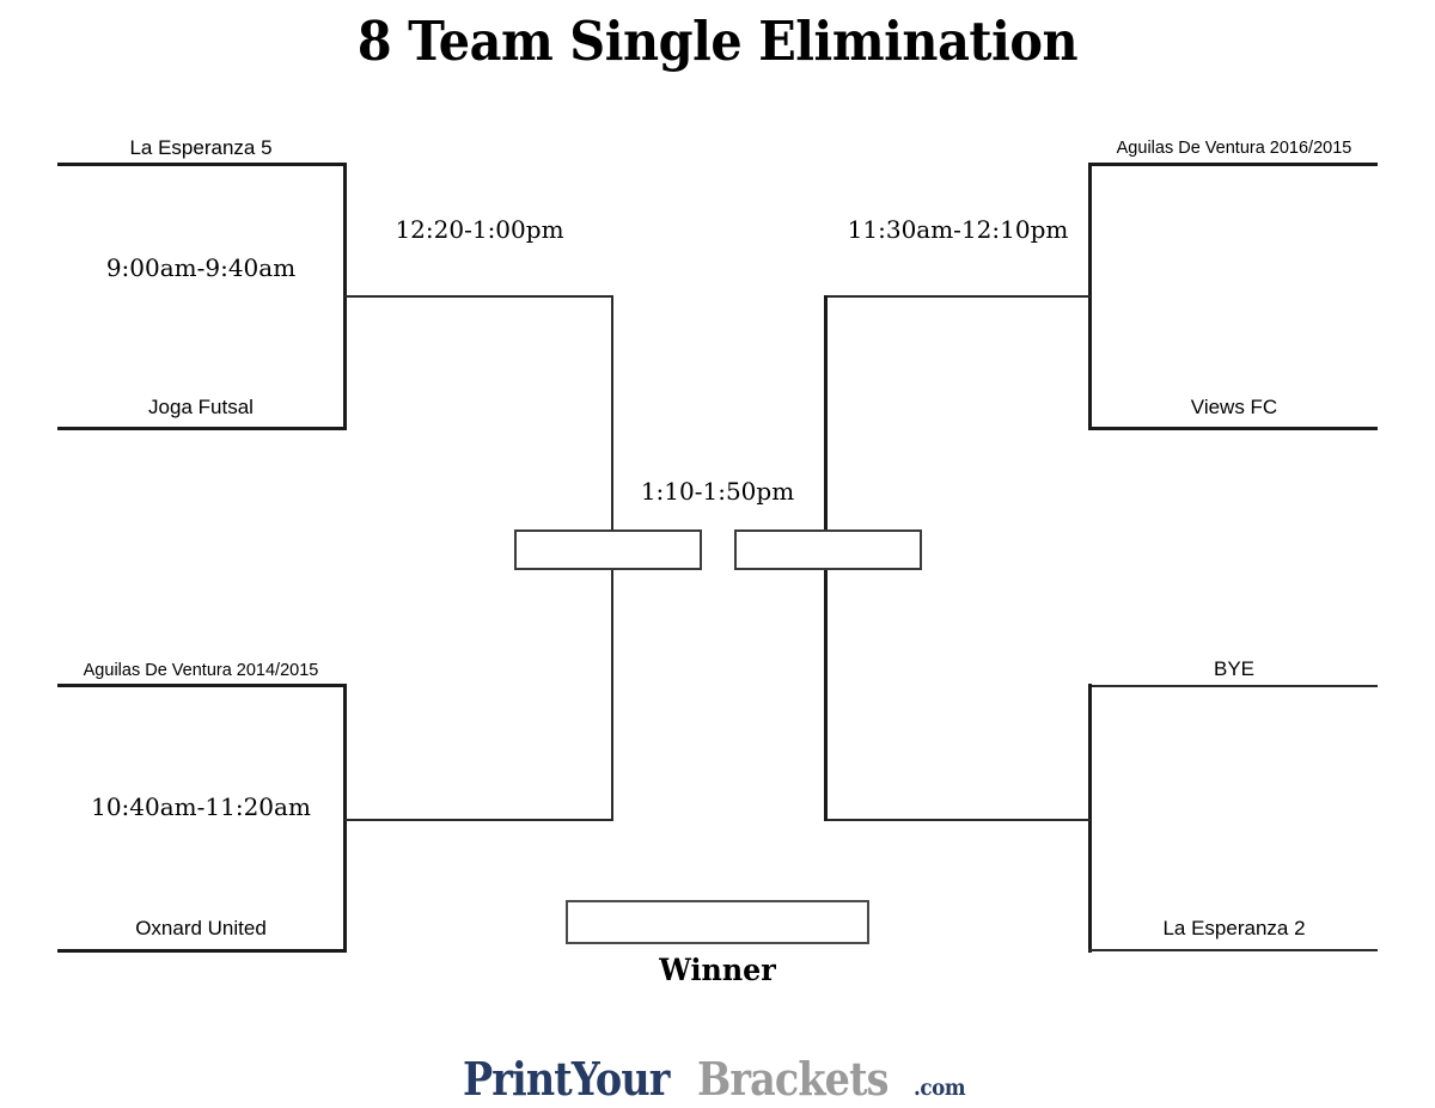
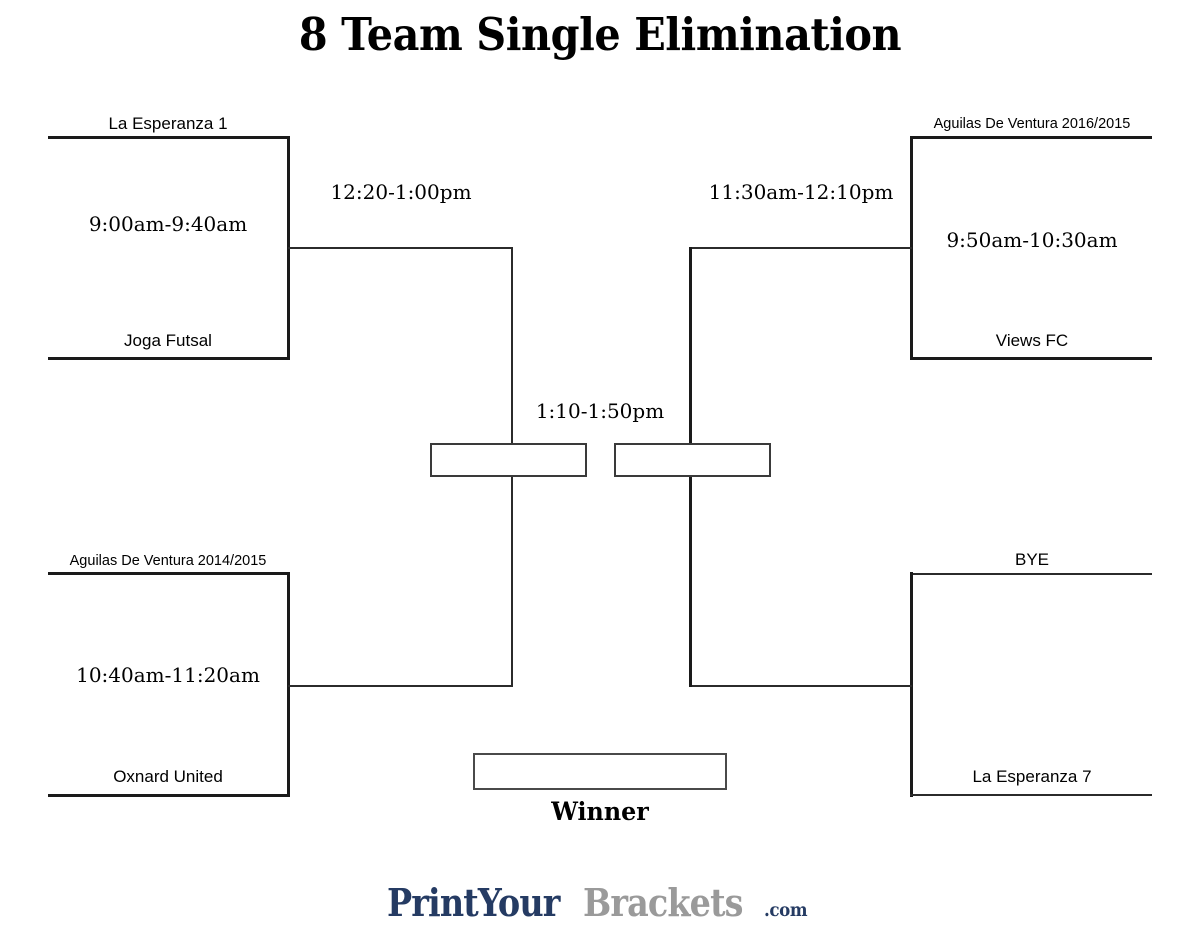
  8 Team Single Elimination
- La Esperanza 5
+ La Esperanza 1
  9:00am-9:40am
  Joga Futsal
  Aguilas De Ventura 2014/2015
  10:40am-11:20am
  Oxnard United
  Aguilas De Ventura 2016/2015
+ 9:50am-10:30am
  Views FC
  BYE
- La Esperanza 2
+ La Esperanza 7
  12:20-1:00pm
  11:30am-12:10pm
  1:10-1:50pm
  Winner
  PrintYour Brackets .com
